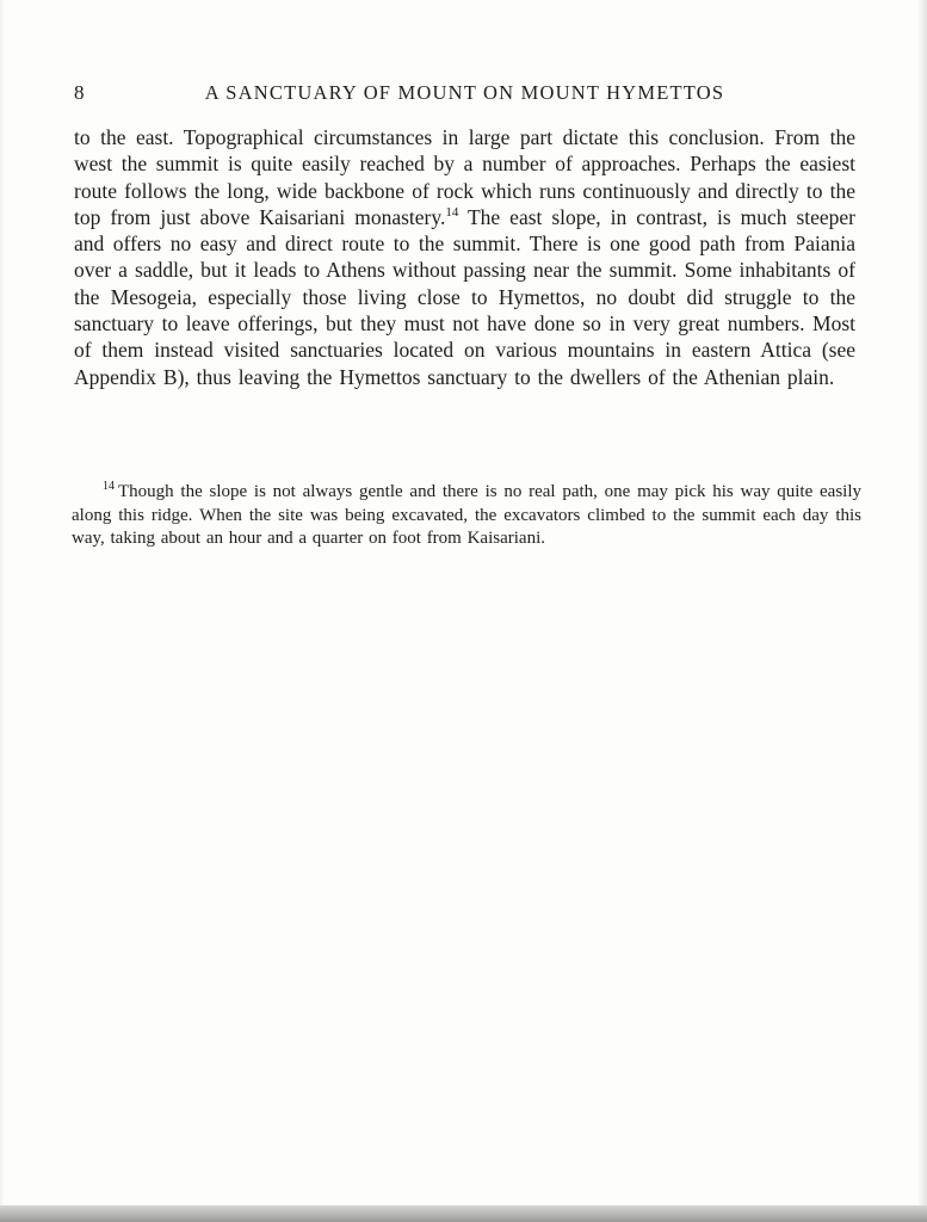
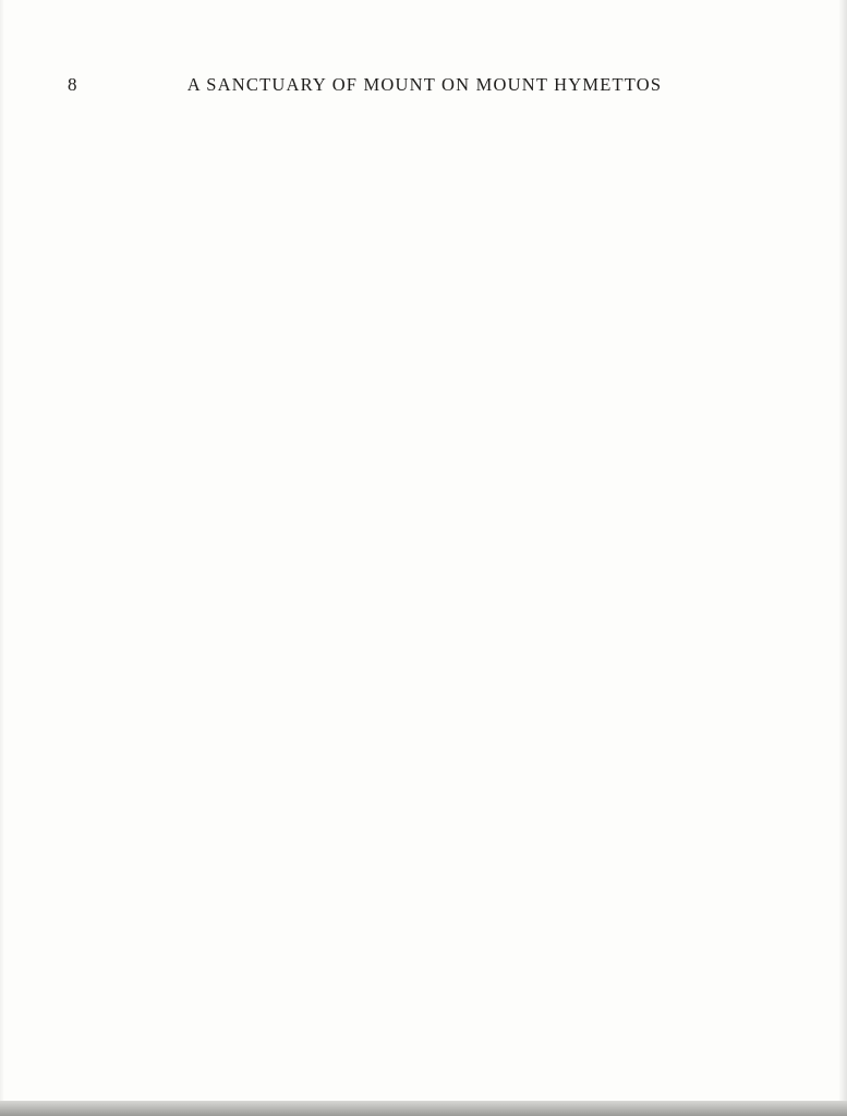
  8
  A SANCTUARY OF MOUNT ON MOUNT HYMETTOS
- to the east. Topographical circumstances in large part dictate this conclusion. From the west the summit is quite easily reached by a number of approaches. Perhaps the easiest route follows the long, wide backbone of rock which runs continuously and directly to the top from just above Kaisariani monastery.14 The east slope, in contrast, is much steeper and offers no easy and direct route to the summit. There is one good path from Paiania over a saddle, but it leads to Athens without passing near the summit. Some inhabitants of the Mesogeia, especially those living close to Hymettos, no doubt did struggle to the sanctuary to leave offerings, but they must not have done so in very great numbers. Most of them instead visited sanctuaries located on various mountains in eastern Attica (see Appendix B), thus leaving the Hymettos sanctuary to the dwellers of the Athenian plain.
- 14 Though the slope is not always gentle and there is no real path, one may pick his way quite easily along this ridge. When the site was being excavated, the excavators climbed to the summit each day this way, taking about an hour and a quarter on foot from Kaisariani.
